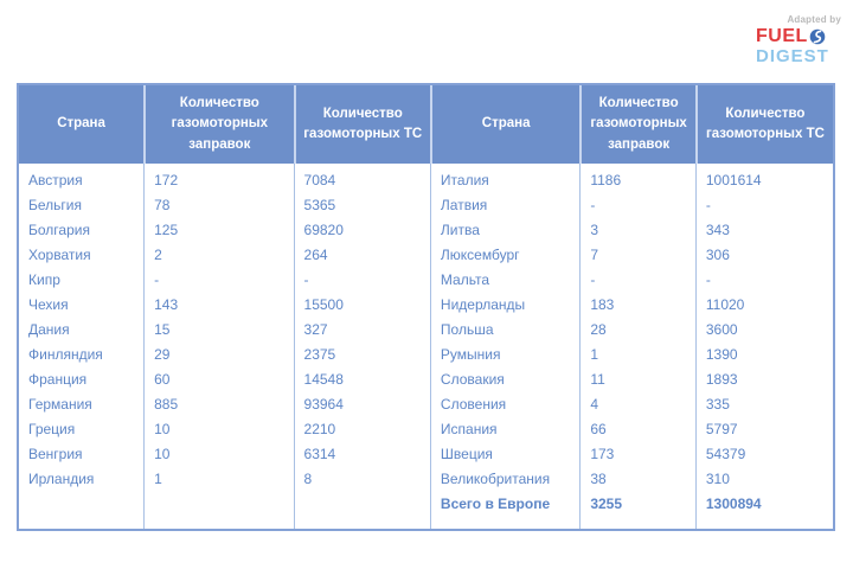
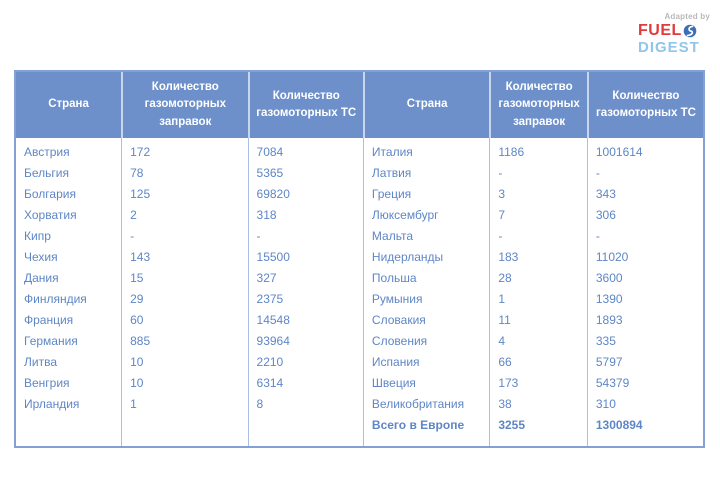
  Adapted by
  FUEL
  DIGEST
  Страна	Количество газомоторных заправок	Количество газомоторных ТС	Страна	Количество газомоторных заправок	Количество газомоторных ТС
  Австрия	172	7084	Италия	1186	1001614
  Бельгия	78	5365	Латвия	-	-
- Болгария	125	69820	Литва	3	343
+ Болгария	125	69820	Греция	3	343
- Хорватия	2	264	Люксембург	7	306
+ Хорватия	2	318	Люксембург	7	306
  Кипр	-	-	Мальта	-	-
  Чехия	143	15500	Нидерланды	183	11020
  Дания	15	327	Польша	28	3600
  Финляндия	29	2375	Румыния	1	1390
  Франция	60	14548	Словакия	11	1893
  Германия	885	93964	Словения	4	335
- Греция	10	2210	Испания	66	5797
+ Литва	10	2210	Испания	66	5797
  Венгрия	10	6314	Швеция	173	54379
  Ирландия	1	8	Великобритания	38	310
  			Всего в Европе	3255	1300894
